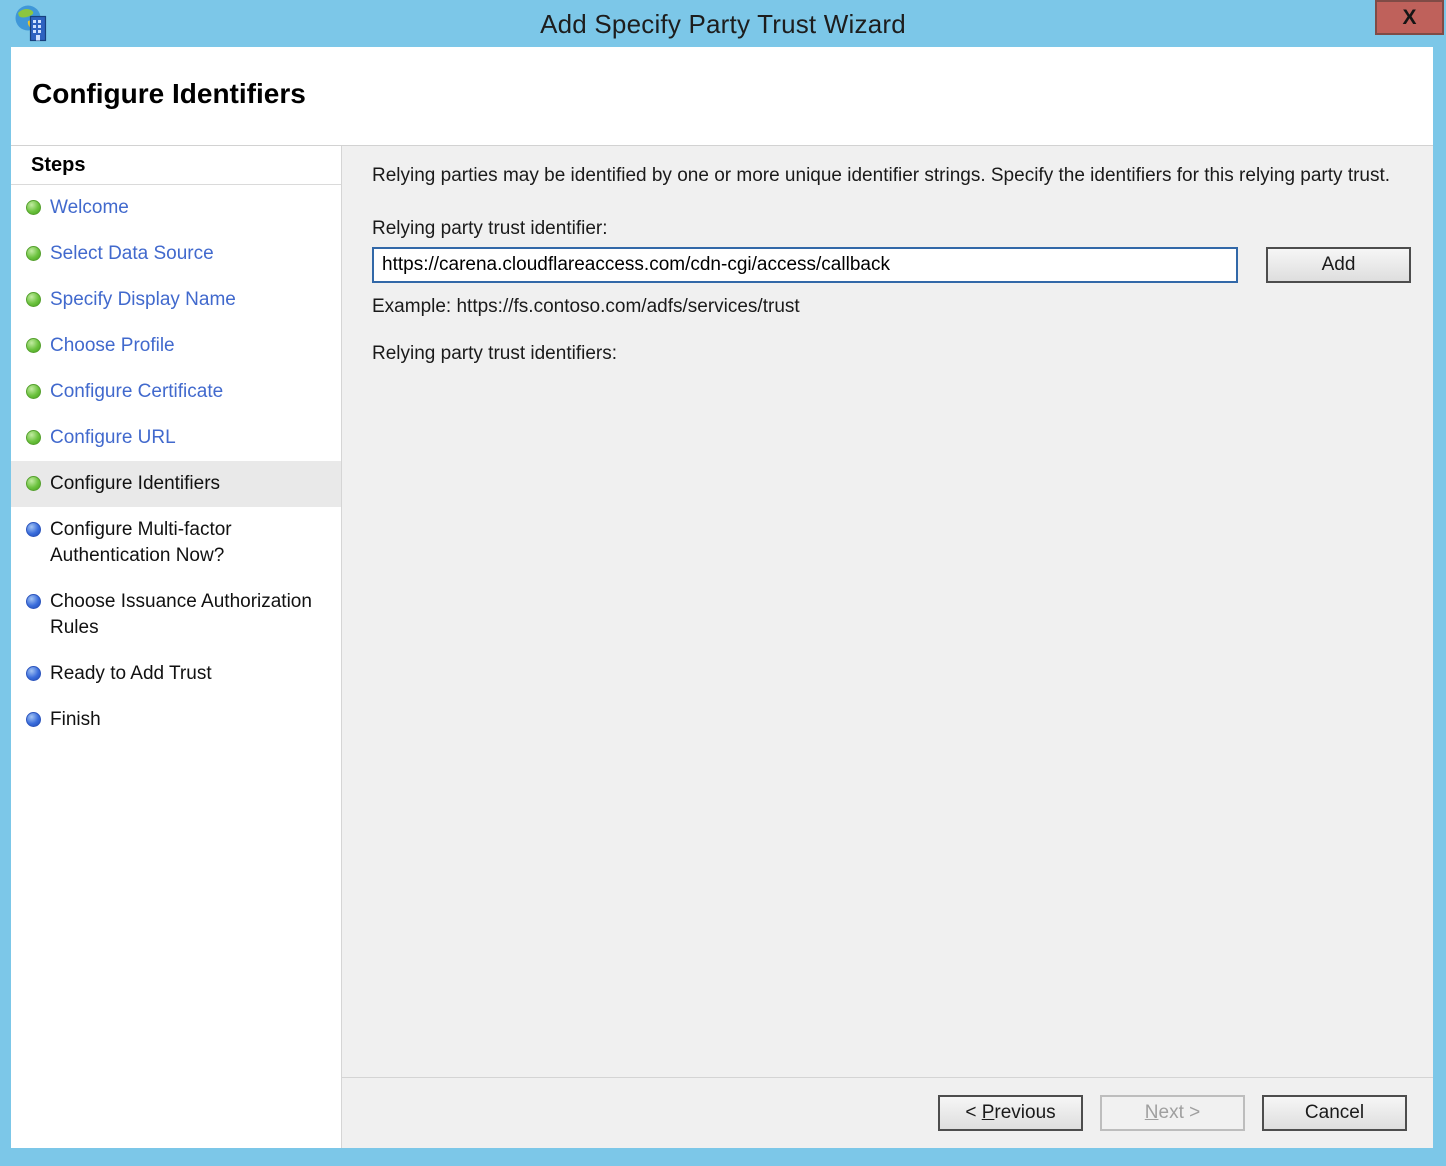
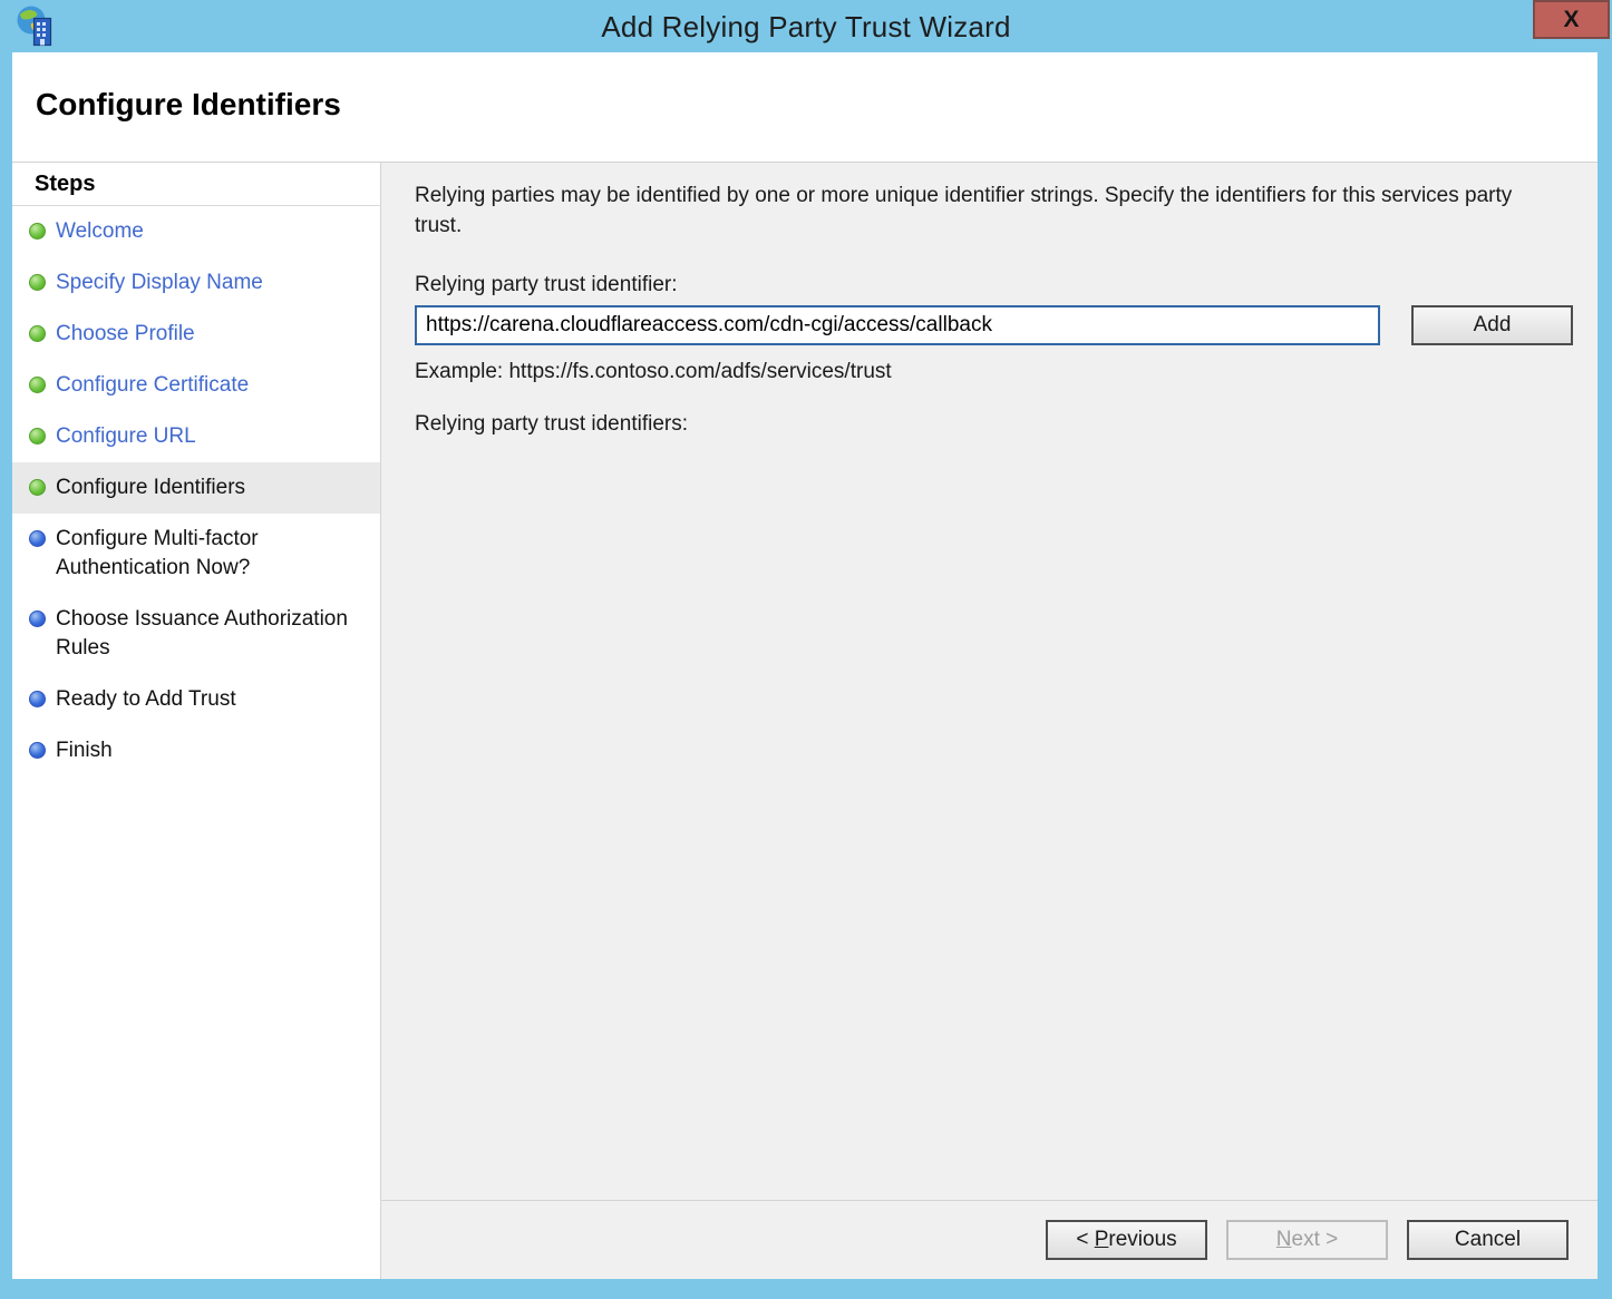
- Add Specify Party Trust Wizard
+ Add Relying Party Trust Wizard
  X
  Configure Identifiers
  Steps
  Welcome
- Select Data Source
  Specify Display Name
  Choose Profile
  Configure Certificate
  Configure URL
  Configure Identifiers
  Configure Multi-factor Authentication Now?
  Choose Issuance Authorization Rules
  Ready to Add Trust
  Finish
- Relying parties may be identified by one or more unique identifier strings. Specify the identifiers for this relying party trust.
+ Relying parties may be identified by one or more unique identifier strings. Specify the identifiers for this services party trust.
  Relying party trust identifier:
  https://carena.cloudflareaccess.com/cdn-cgi/access/callback
  Add
  Example: https://fs.contoso.com/adfs/services/trust
  Relying party trust identifiers:
  < Previous
  Next >
  Cancel
